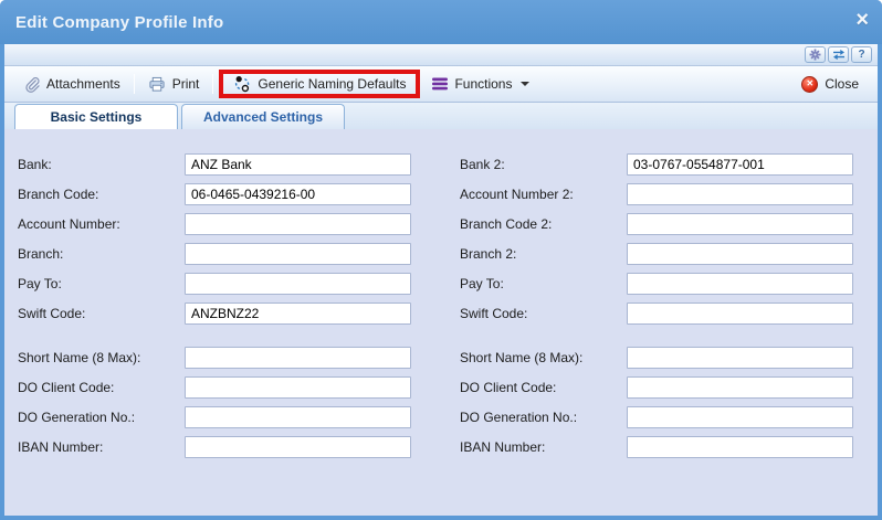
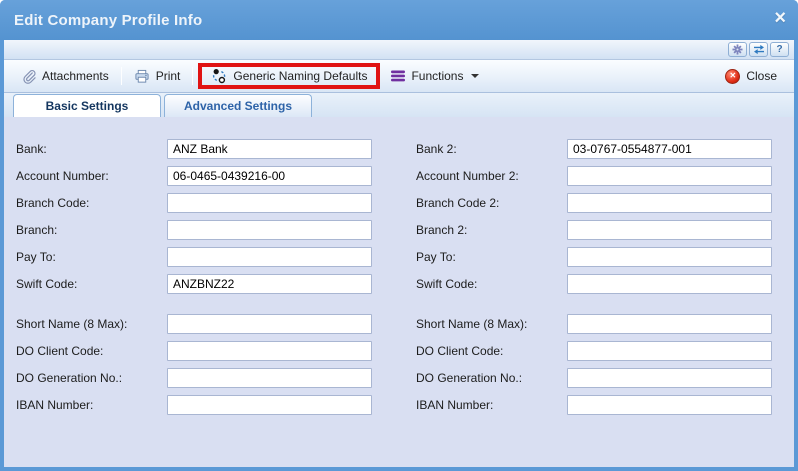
  Edit Company Profile Info
  ×
  ?
  Attachments
  Print
  Generic Naming Defaults
  Functions
  ✕
  Close
  Basic Settings
  Advanced Settings
  Bank:
  ANZ Bank
  Bank 2:
  03-0767-0554877-001
- Branch Code:
+ Account Number:
  06-0465-0439216-00
  Account Number 2:
- Account Number:
+ Branch Code:
  Branch Code 2:
  Branch:
  Branch 2:
  Pay To:
  Pay To:
  Swift Code:
  ANZBNZ22
  Swift Code:
  Short Name (8 Max):
  Short Name (8 Max):
  DO Client Code:
  DO Client Code:
  DO Generation No.:
  DO Generation No.:
  IBAN Number:
  IBAN Number:
